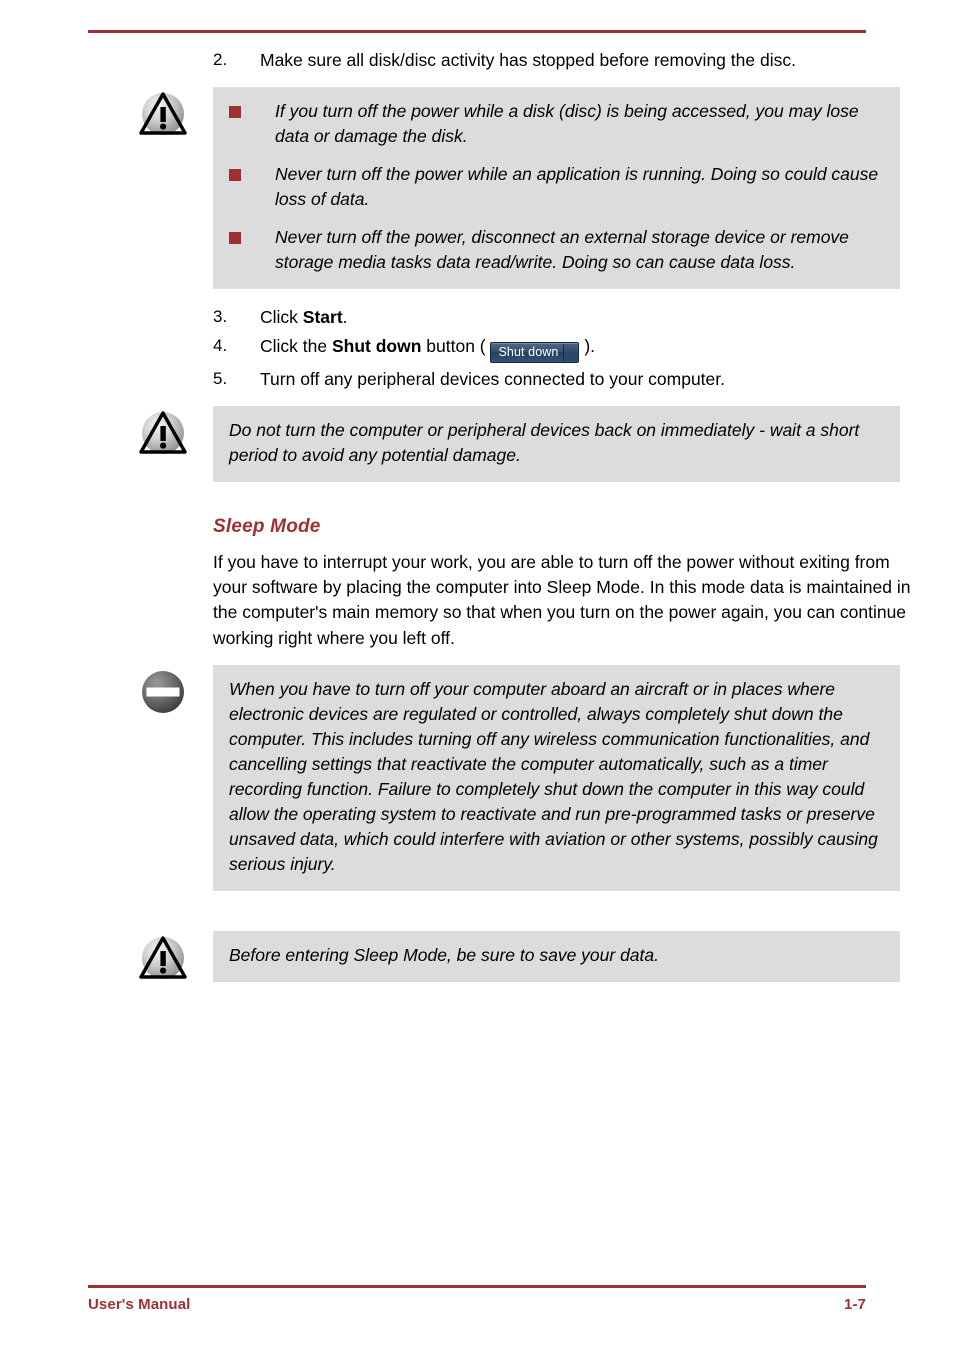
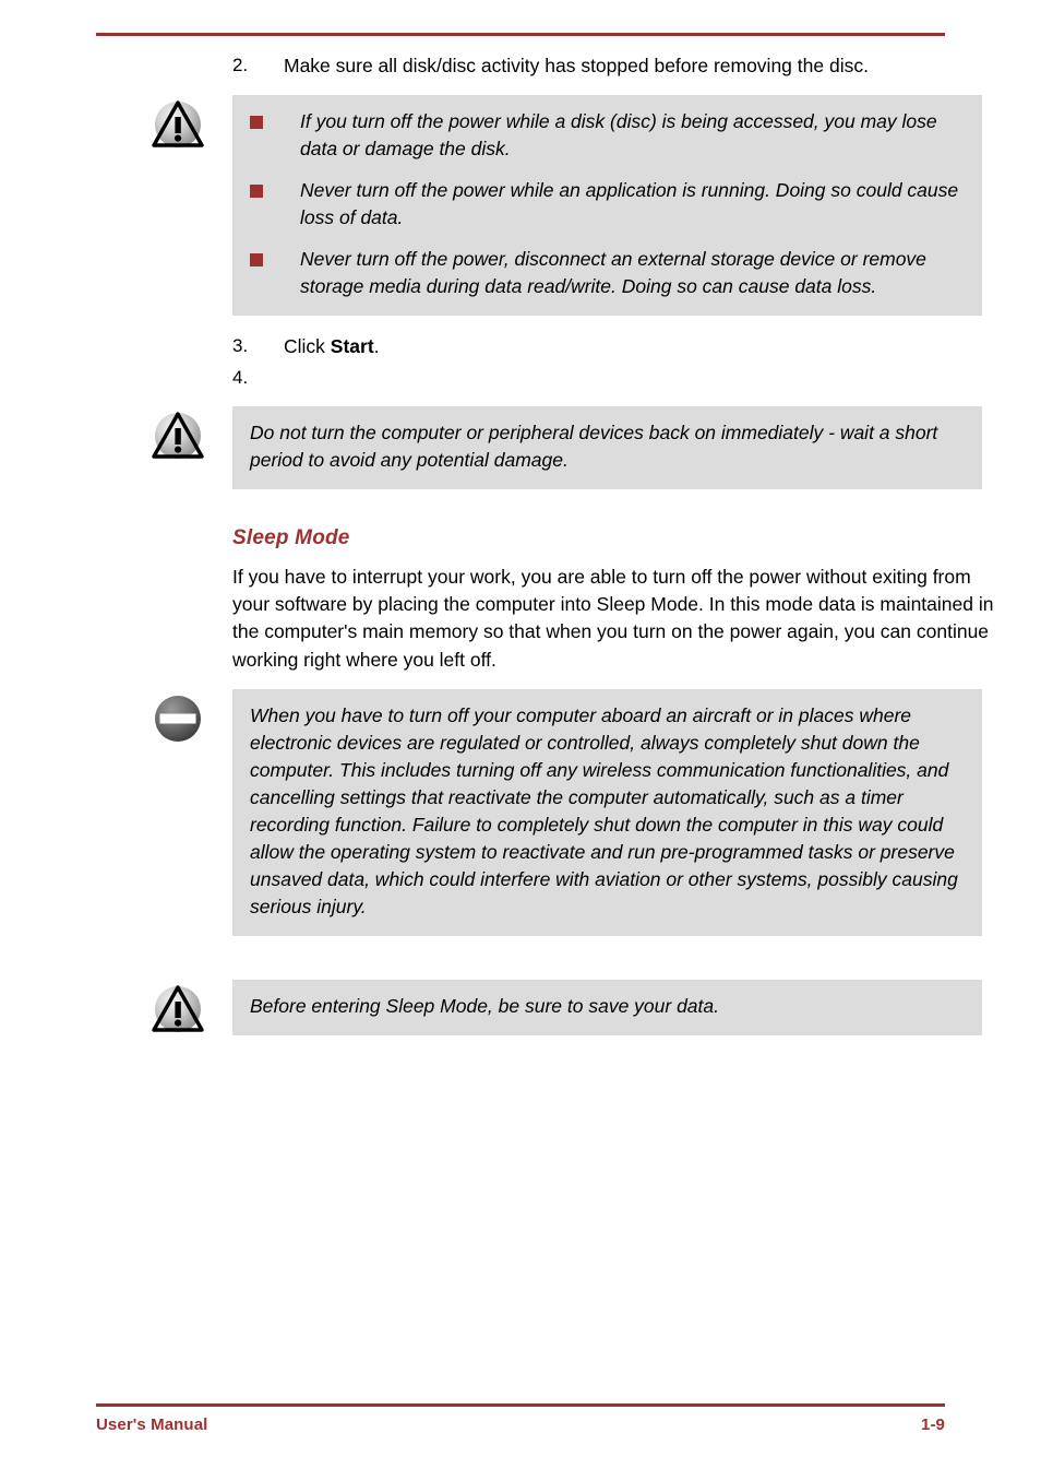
  2.
  Make sure all disk/disc activity has stopped before removing the disc.
  If you turn off the power while a disk (disc) is being accessed, you may lose data or damage the disk.
  Never turn off the power while an application is running. Doing so could cause loss of data.
- Never turn off the power, disconnect an external storage device or remove storage media tasks data read/write. Doing so can cause data loss.
+ Never turn off the power, disconnect an external storage device or remove storage media during data read/write. Doing so can cause data loss.
  3.
  Click Start.
  4.
- Click the Shut down button ( Shut down ).
- 5.
- Turn off any peripheral devices connected to your computer.
  Do not turn the computer or peripheral devices back on immediately - wait a short period to avoid any potential damage.
  Sleep Mode
  If you have to interrupt your work, you are able to turn off the power without exiting from your software by placing the computer into Sleep Mode. In this mode data is maintained in the computer's main memory so that when you turn on the power again, you can continue working right where you left off.
  When you have to turn off your computer aboard an aircraft or in places where electronic devices are regulated or controlled, always completely shut down the computer. This includes turning off any wireless communication functionalities, and cancelling settings that reactivate the computer automatically, such as a timer recording function. Failure to completely shut down the computer in this way could allow the operating system to reactivate and run pre-programmed tasks or preserve unsaved data, which could interfere with aviation or other systems, possibly causing serious injury.
  Before entering Sleep Mode, be sure to save your data.
  User's Manual
- 1-7
+ 1-9
